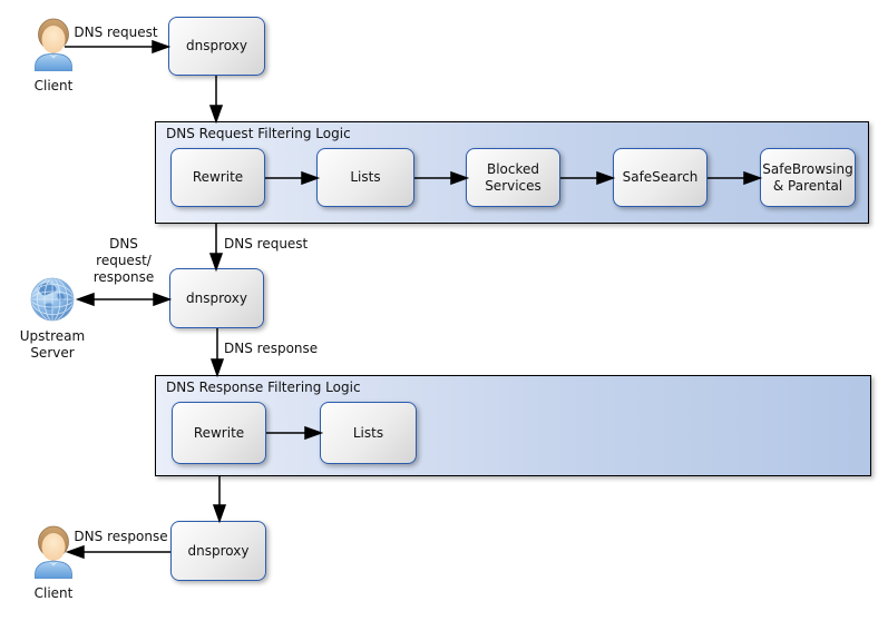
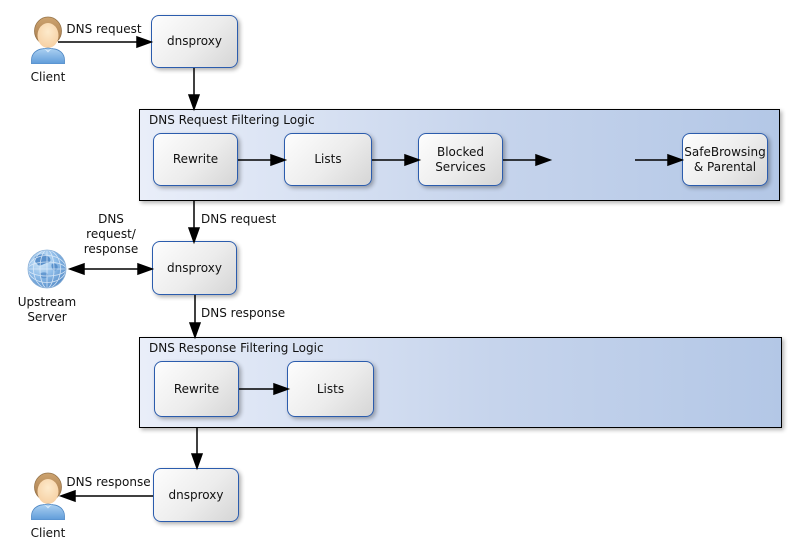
  Client
  DNS request
  dnsproxy
  DNS Request Filtering Logic
  Rewrite
  Lists
  Blocked Services
- SafeSearch
  SafeBrowsing & Parental
  DNS request
  dnsproxy
  DNS
  request/
  response
  Upstream
  Server
  DNS response
  DNS Response Filtering Logic
  Rewrite
  Lists
  dnsproxy
  DNS response
  Client
